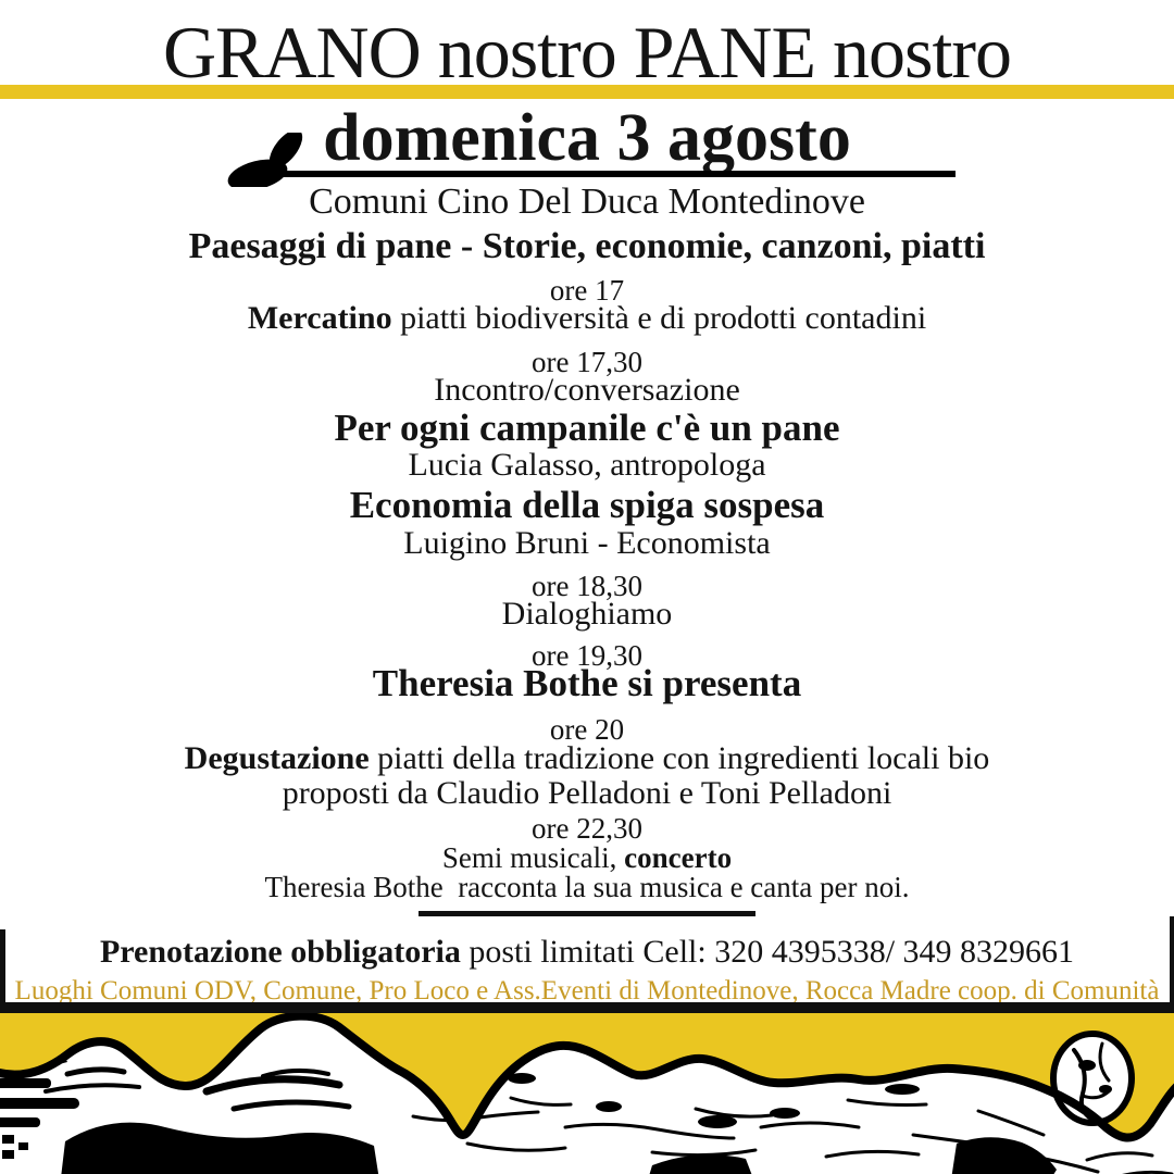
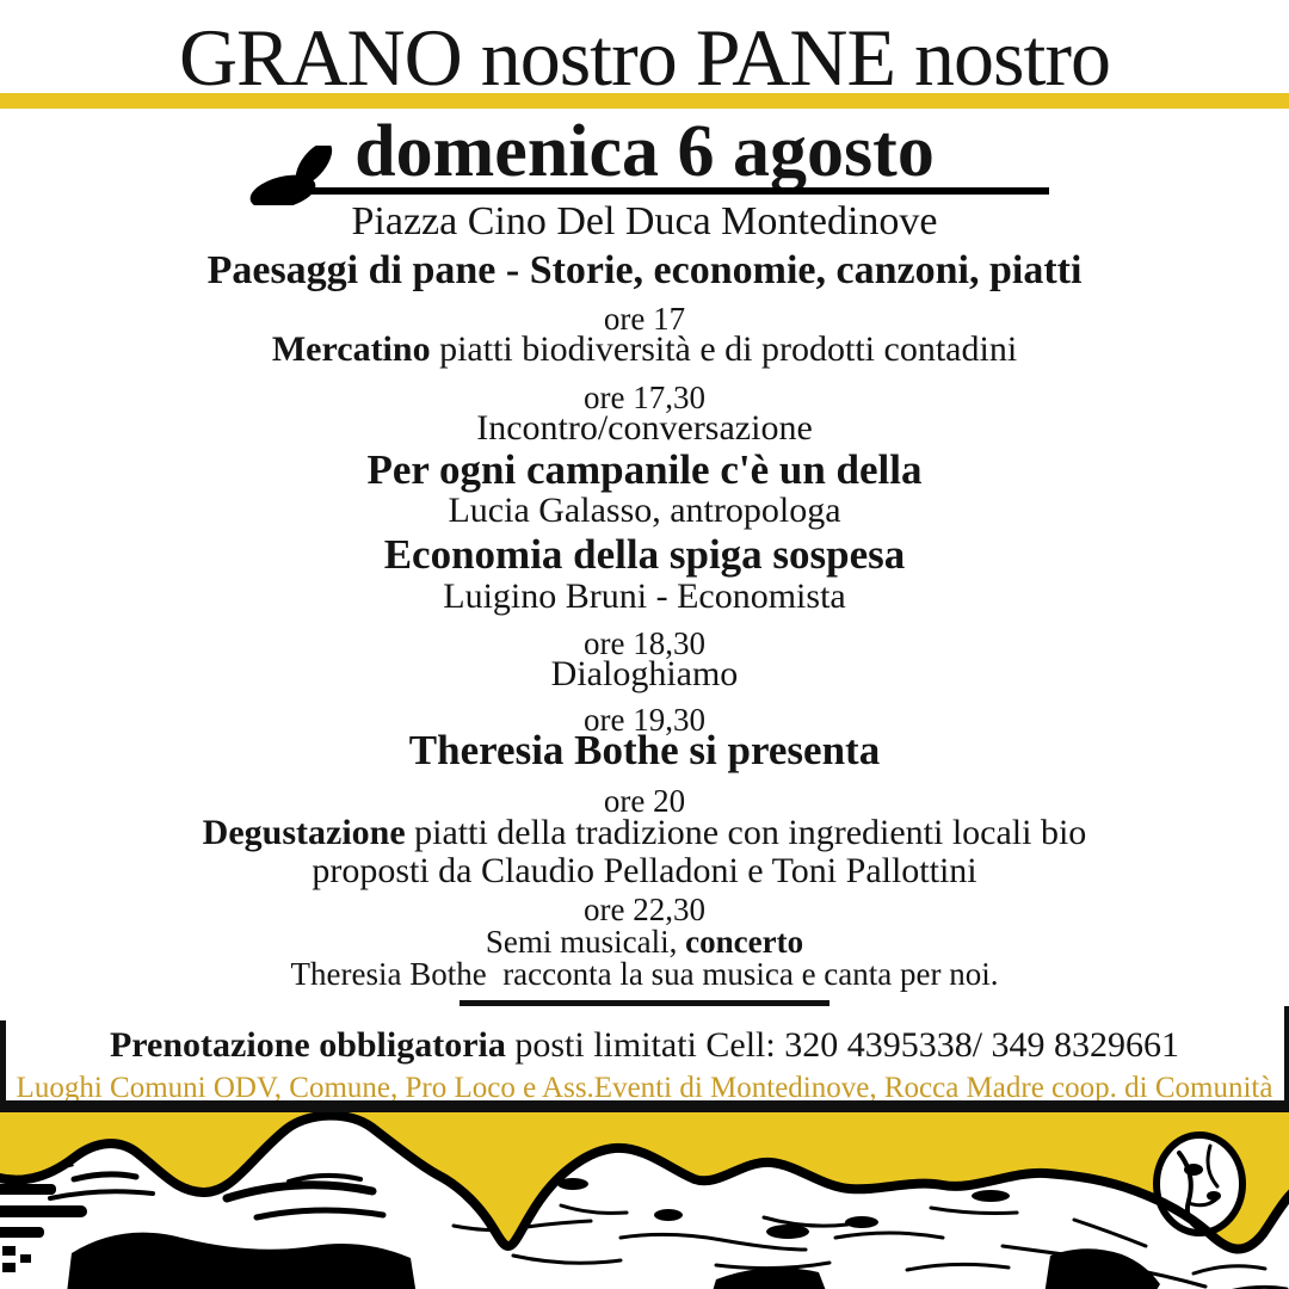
  GRANO nostro PANE nostro
- domenica 3 agosto
+ domenica 6 agosto
- Comuni Cino Del Duca Montedinove
+ Piazza Cino Del Duca Montedinove
  Paesaggi di pane - Storie, economie, canzoni, piatti
  ore 17
  Mercatino piatti biodiversità e di prodotti contadini
  ore 17,30
  Incontro/conversazione
- Per ogni campanile c'è un pane
+ Per ogni campanile c'è un della
  Lucia Galasso, antropologa
  Economia della spiga sospesa
  Luigino Bruni - Economista
  ore 18,30
  Dialoghiamo
  ore 19,30
  Theresia Bothe si presenta
  ore 20
  Degustazione piatti della tradizione con ingredienti locali bio
- proposti da Claudio Pelladoni e Toni Pelladoni
+ proposti da Claudio Pelladoni e Toni Pallottini
  ore 22,30
  Semi musicali, concerto
  Theresia Bothe racconta la sua musica e canta per noi.
  Prenotazione obbligatoria posti limitati Cell: 320 4395338/ 349 8329661
  Luoghi Comuni ODV, Comune, Pro Loco e Ass.Eventi di Montedinove, Rocca Madre coop. di Comunità
